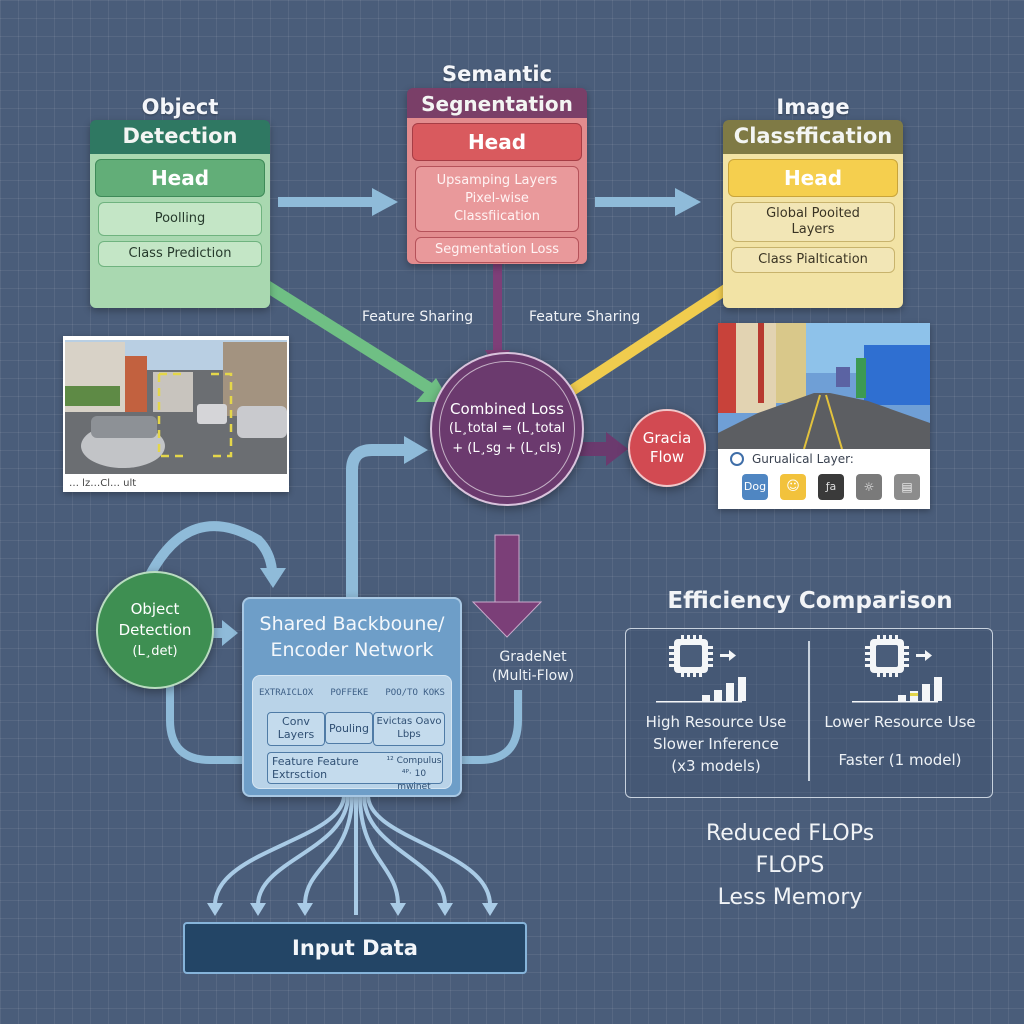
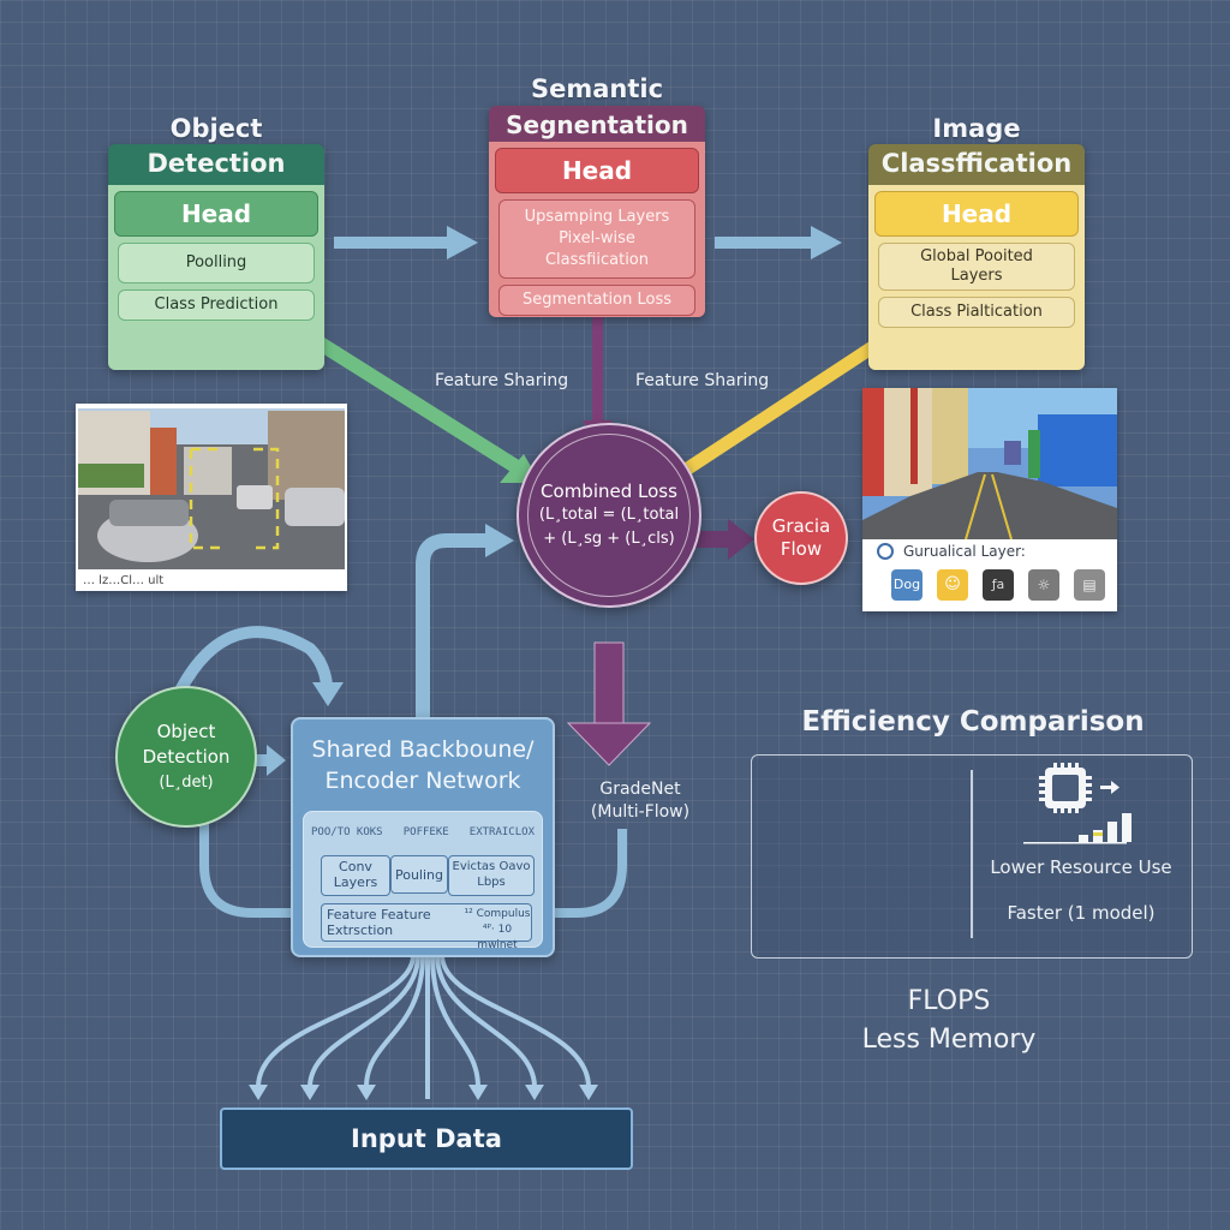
  Object
  Detection
  Head
  Poolling
  Class Prediction
  Semantic
  Segnentation
  Head
  Upsamping Layers Pixel-wise Classfiication
  Segmentation Loss
  Image
  Classffication
  Head
  Global Pooited Layers
  Class Pialtication
  Feature Sharing
  Feature Sharing
  … lz…Cl… ult
  Gurualical Layer:
  Dog
  ☺
  ƒa
  ☼
  ▤
  Combined Loss
  (L¸total = (L¸total
  + (L¸sg + (L¸cls)
  Gracia
  Flow
  Object
  Detection
  (L¸det)
  GradeNet
  (Multi-Flow)
  Shared Backboune/
  Encoder Network
- EXTRAICLOX
+ POO/TO KOKS
  POFFEKE
- POO/TO KOKS
+ EXTRAICLOX
  Conv Layers
  Pouling
  Evictas Oavo Lbps
  Feature Feature Extrsction
  ¹² Compulus ⁴ᴾ· 10 mwinet
  Input Data
  Efficiency Comparison
- High Resource Use
- Slower Inference
- (x3 models)
  Lower Resource Use
  Faster (1 model)
- Reduced FLOPs
  FLOPS
  Less Memory
